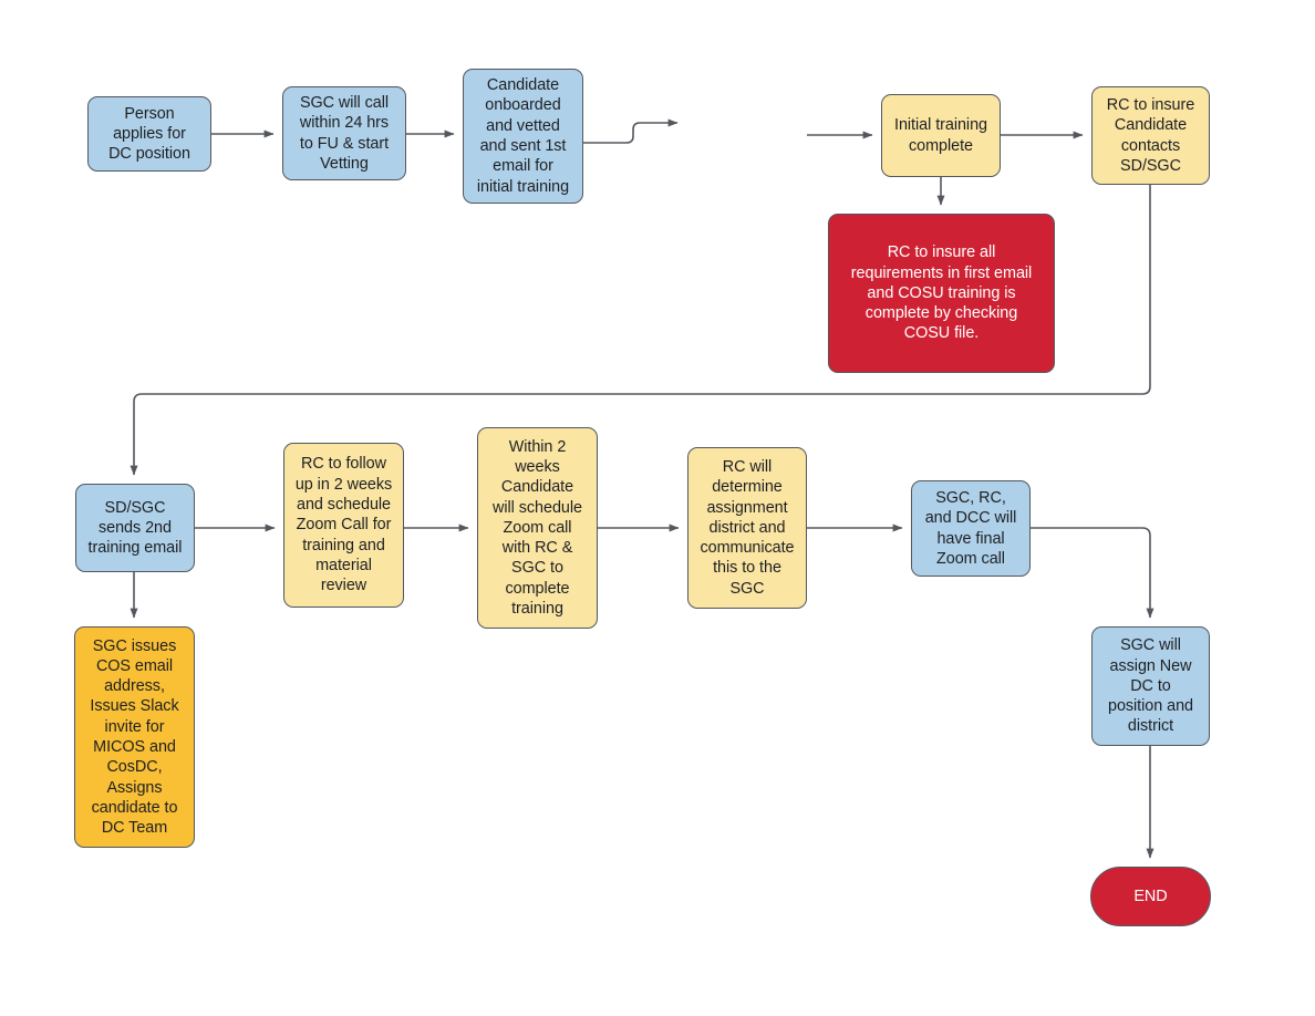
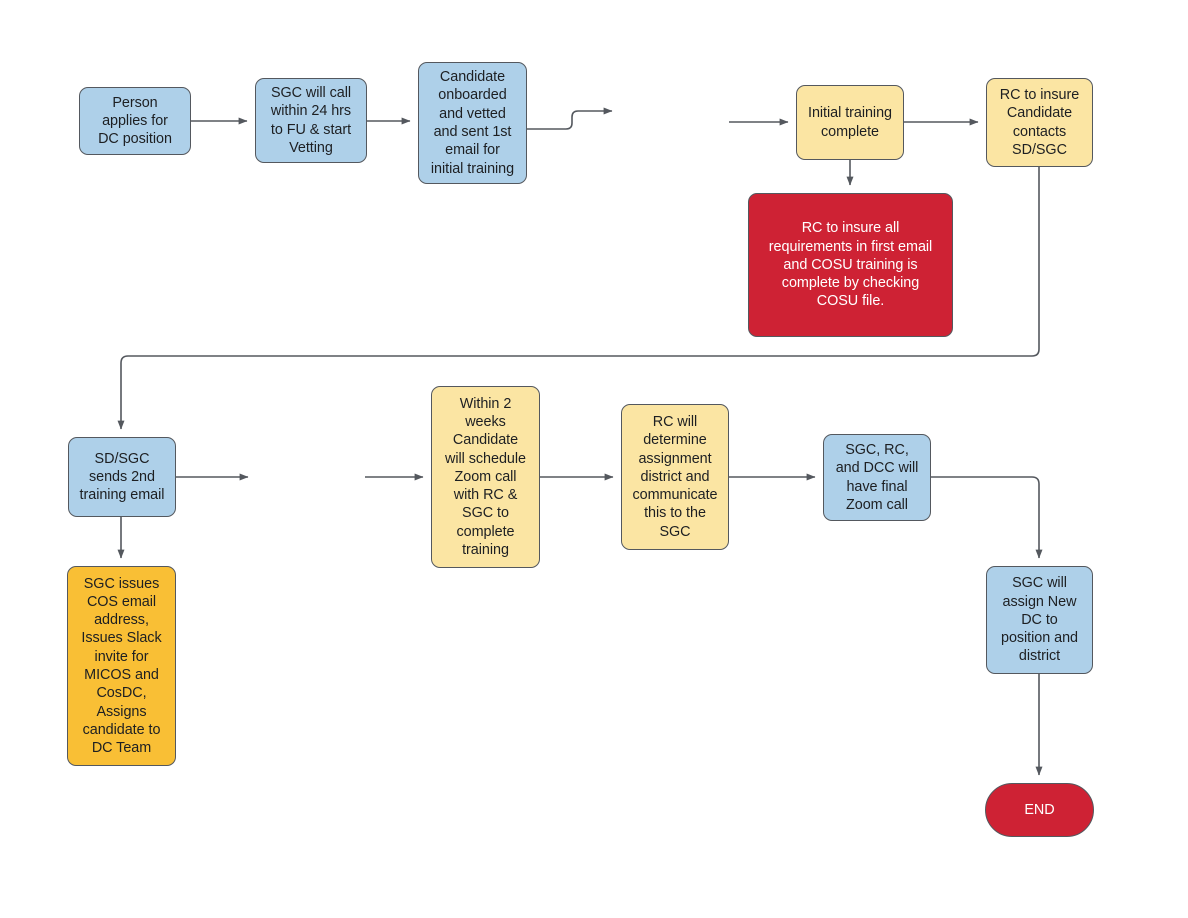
  Person
  applies for
  DC position
  SGC will call
  within 24 hrs
  to FU & start
  Vetting
  Candidate
  onboarded
  and vetted
  and sent 1st
  email for
  initial training
  Initial training
  complete
  RC to insure
  Candidate
  contacts
  SD/SGC
  RC to insure all
  requirements in first email
  and COSU training is
  complete by checking
  COSU file.
  SD/SGC
  sends 2nd
  training email
  SGC issues
  COS email
  address,
  Issues Slack
  invite for
  MICOS and
  CosDC,
  Assigns
  candidate to
  DC Team
- RC to follow
- up in 2 weeks
- and schedule
- Zoom Call for
- training and
- material
- review
  Within 2
  weeks
  Candidate
  will schedule
  Zoom call
  with RC &
  SGC to
  complete
  training
  RC will
  determine
  assignment
  district and
  communicate
  this to the
  SGC
  SGC, RC,
  and DCC will
  have final
  Zoom call
  SGC will
  assign New
  DC to
  position and
  district
  END
